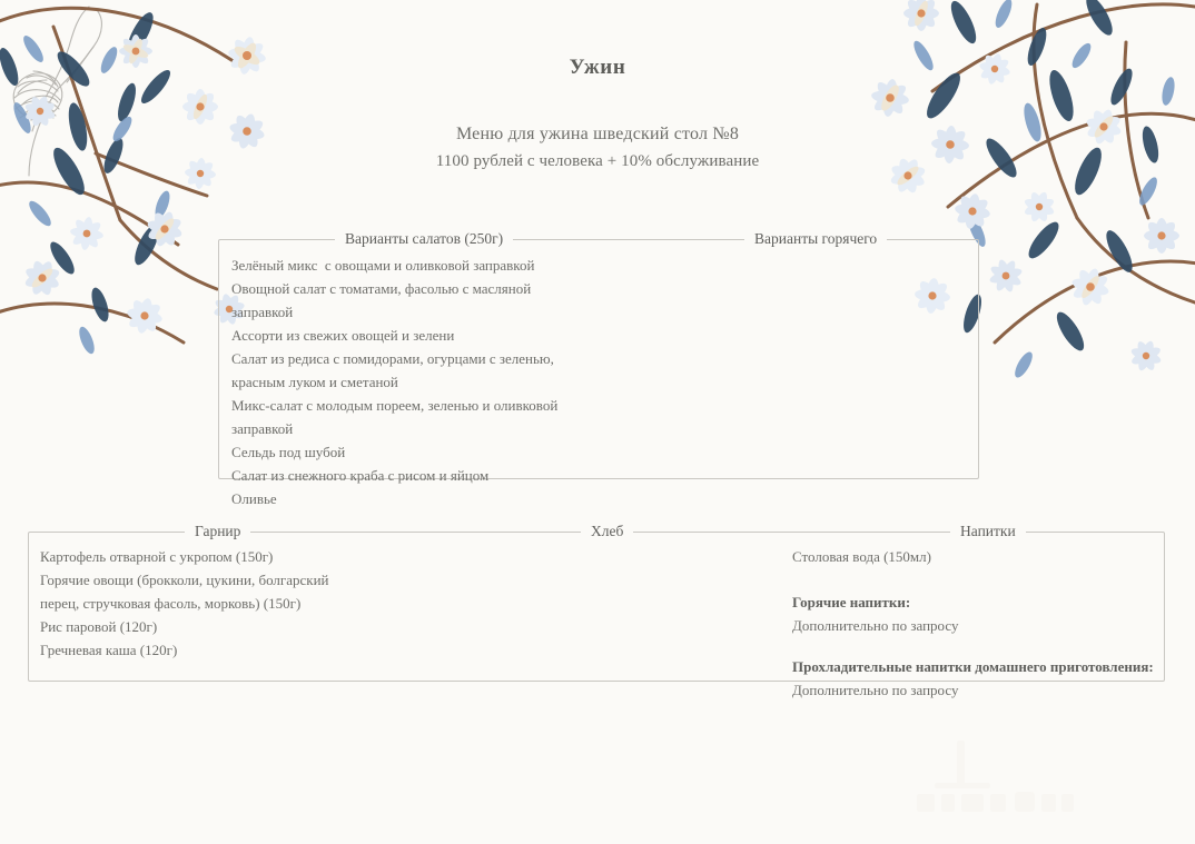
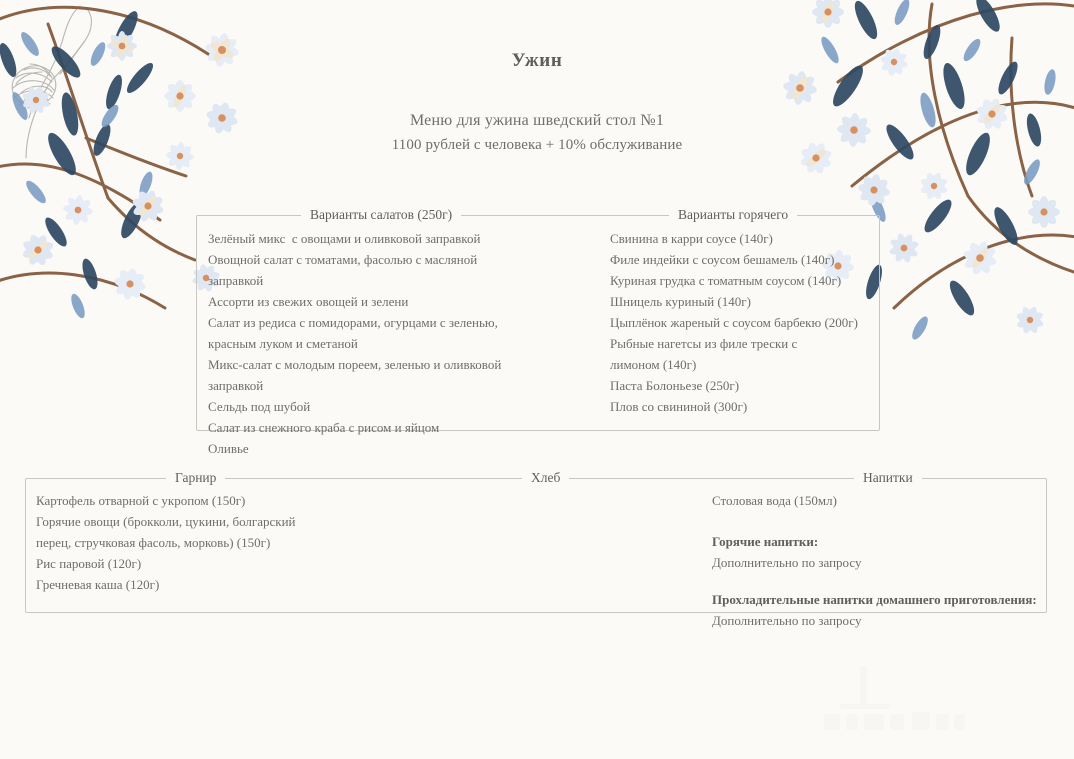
  Ужин
- Меню для ужина шведский стол №8
+ Меню для ужина шведский стол №1
  1100 рублей с человека + 10% обслуживание
  Варианты салатов (250г)
  Варианты горячего
  Зелёный микс с овощами и оливковой заправкой
  Овощной салат с томатами, фасолью с масляной
  заправкой
  Ассорти из свежих овощей и зелени
  Салат из редиса с помидорами, огурцами с зеленью,
  красным луком и сметаной
  Микс-салат с молодым пореем, зеленью и оливковой
  заправкой
  Сельдь под шубой
  Салат из снежного краба с рисом и яйцом
  Оливье
+ Свинина в карри соусе (140г)
+ Филе индейки с соусом бешамель (140г)
+ Куриная грудка с томатным соусом (140г)
+ Шницель куриный (140г)
+ Цыплёнок жареный с соусом барбекю (200г)
+ Рыбные нагетсы из филе трески с
+ лимоном (140г)
+ Паста Болоньезе (250г)
+ Плов со свининой (300г)
  Гарнир
  Хлеб
  Напитки
  Картофель отварной с укропом (150г)
  Горячие овощи (брокколи, цукини, болгарский
  перец, стручковая фасоль, морковь) (150г)
  Рис паровой (120г)
  Гречневая каша (120г)
  Столовая вода (150мл)
  Горячие напитки:
  Дополнительно по запросу
  Прохладительные напитки домашнего приготовления:
  Дополнительно по запросу
